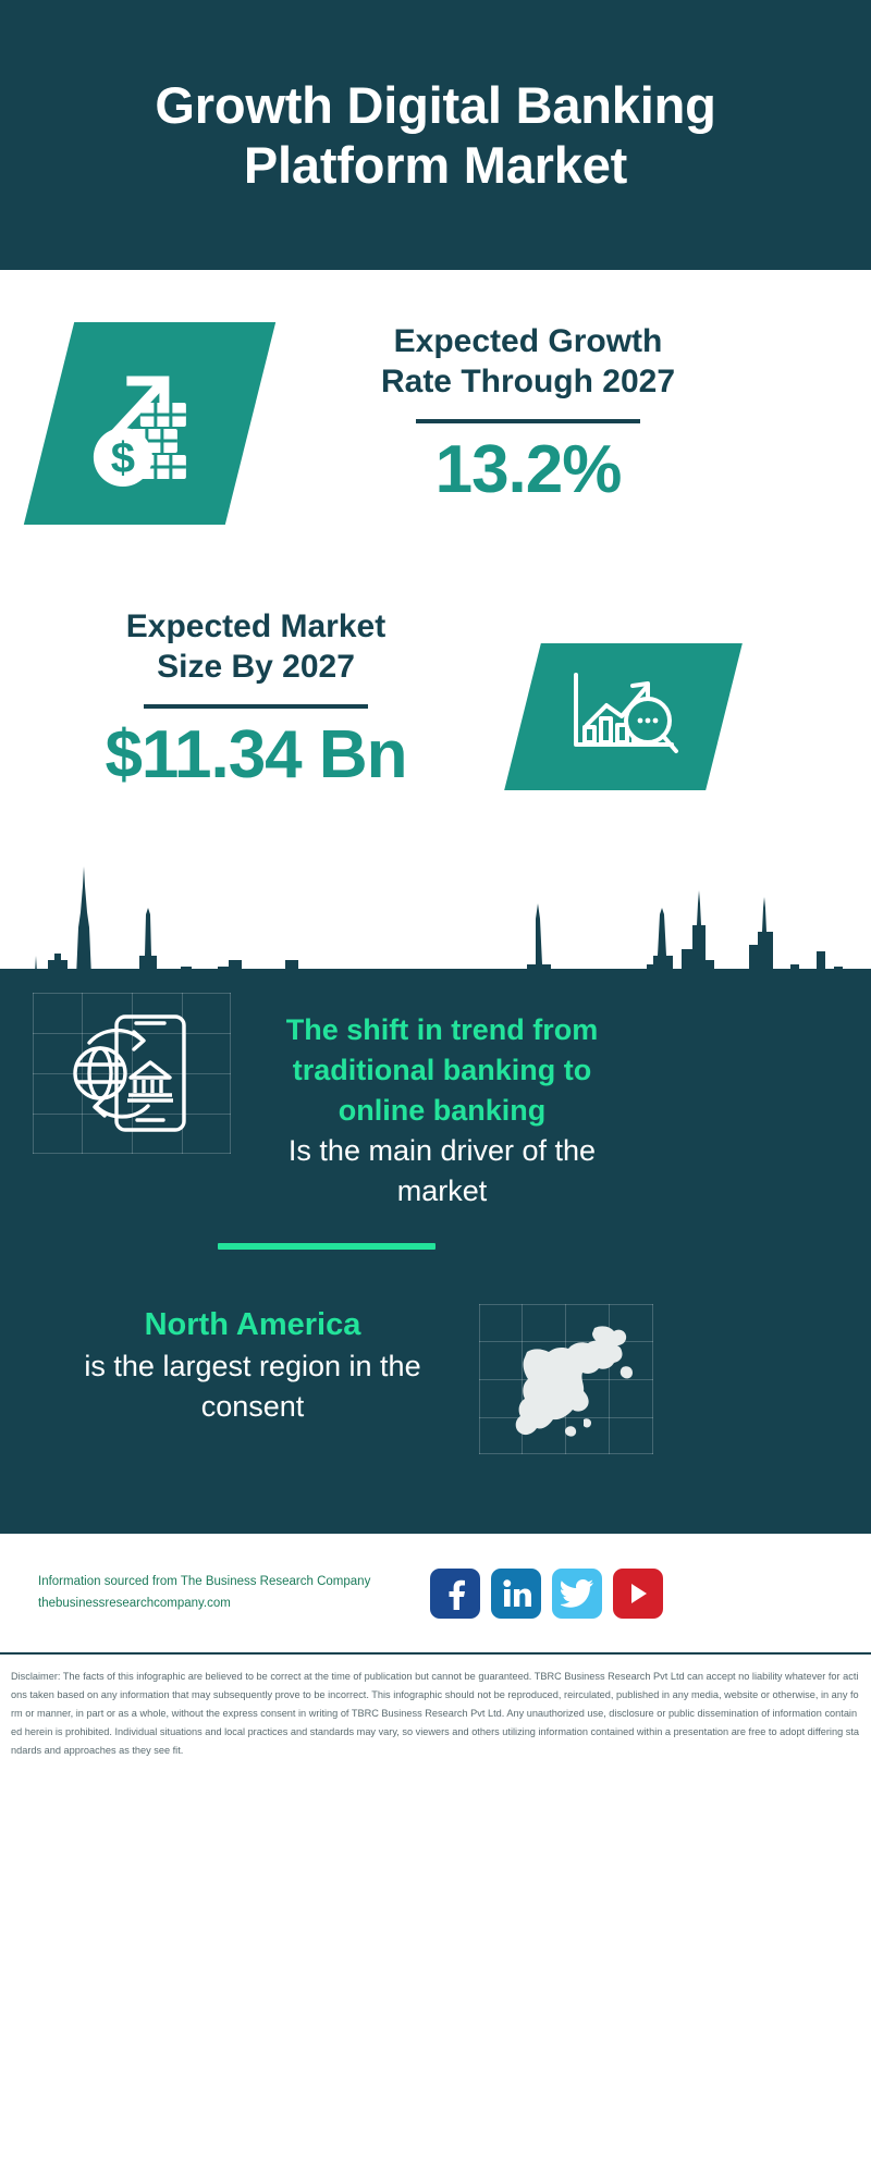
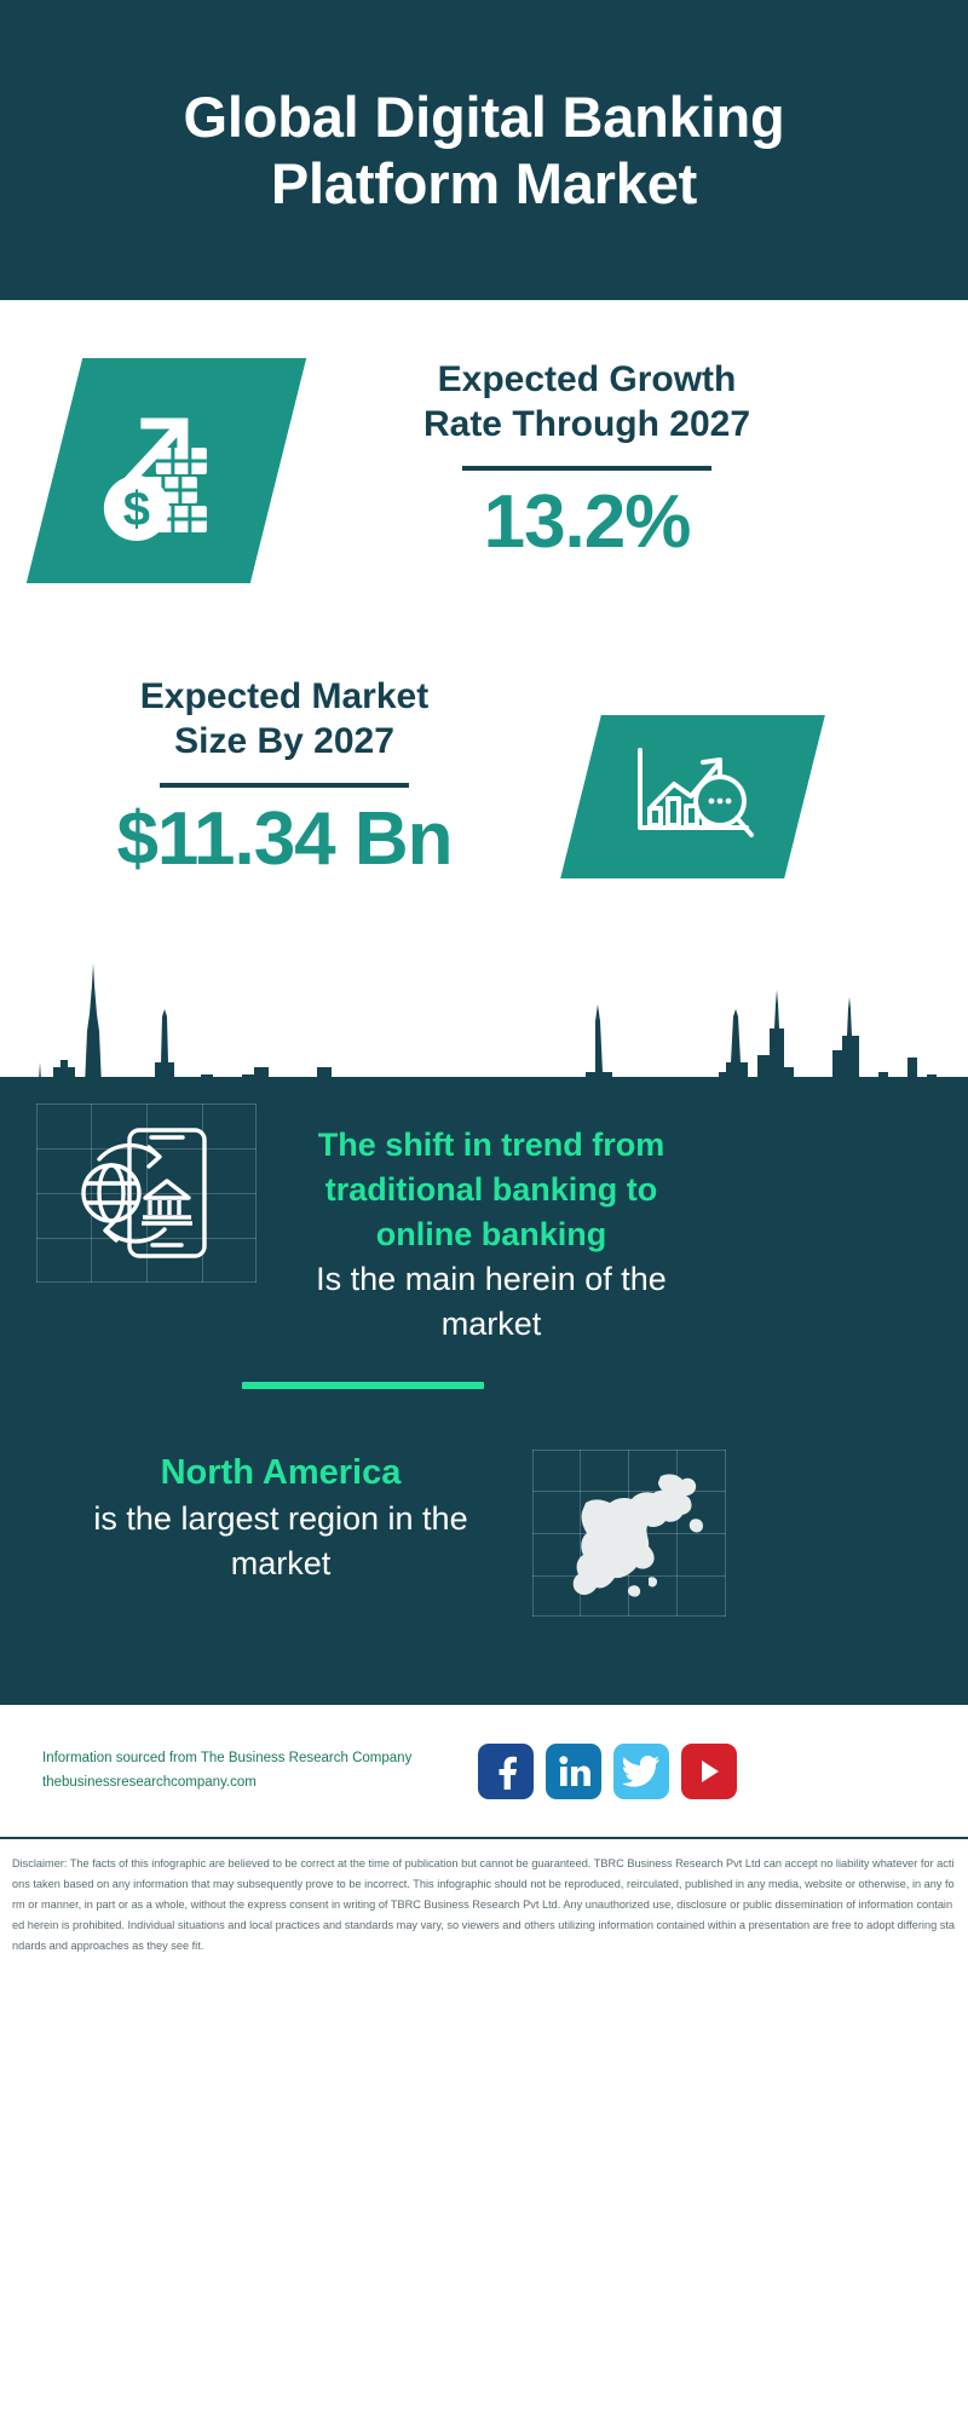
- Growth Digital Banking Platform Market
+ Global Digital Banking Platform Market
  Expected Growth
  Rate Through 2027
  13.2%
  Expected Market
  Size By 2027
  $11.34 Bn
  The shift in trend from traditional banking to online banking
- Is the main driver of the market
+ Is the main herein of the market
  North America
- is the largest region in the consent
+ is the largest region in the market
  Information sourced from The Business Research Company
  thebusinessresearchcompany.com
  Disclaimer: The facts of this infographic are believed to be correct at the time of publication but cannot be guaranteed. TBRC Business Research Pvt Ltd can accept no liability whatever for actions taken based on any information that may subsequently prove to be incorrect. This infographic should not be reproduced, reirculated, published in any media, website or otherwise, in any form or manner, in part or as a whole, without the express consent in writing of TBRC Business Research Pvt Ltd. Any unauthorized use, disclosure or public dissemination of information contained herein is prohibited. Individual situations and local practices and standards may vary, so viewers and others utilizing information contained within a presentation are free to adopt differing standards and approaches as they see fit.
